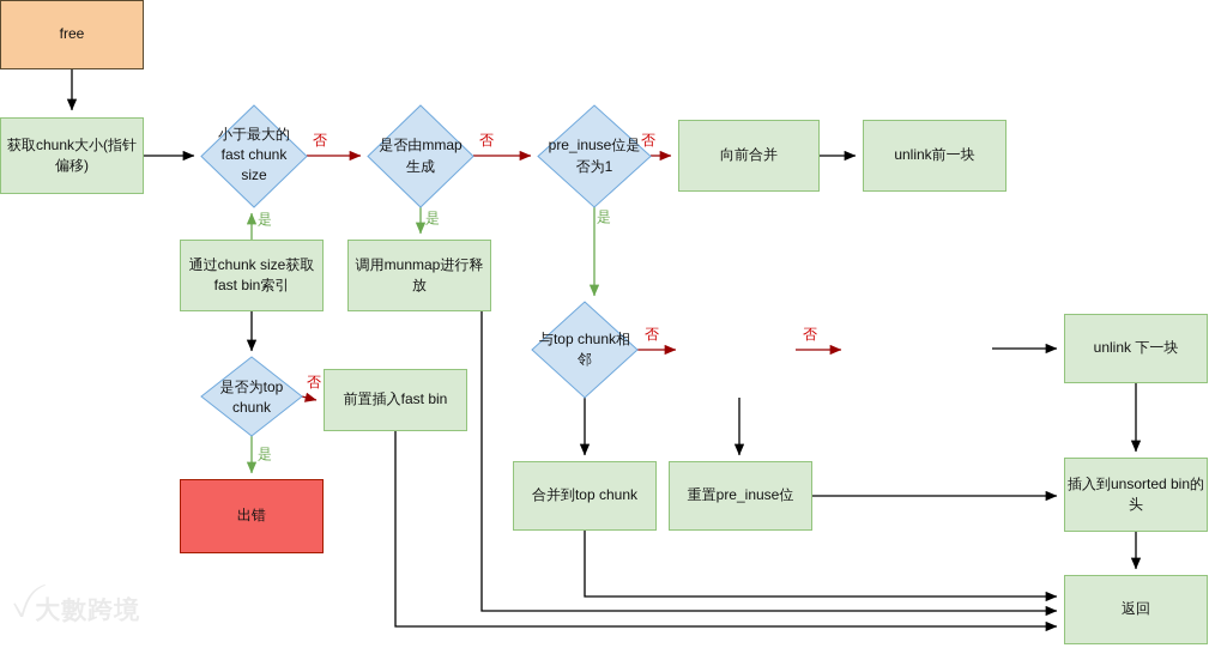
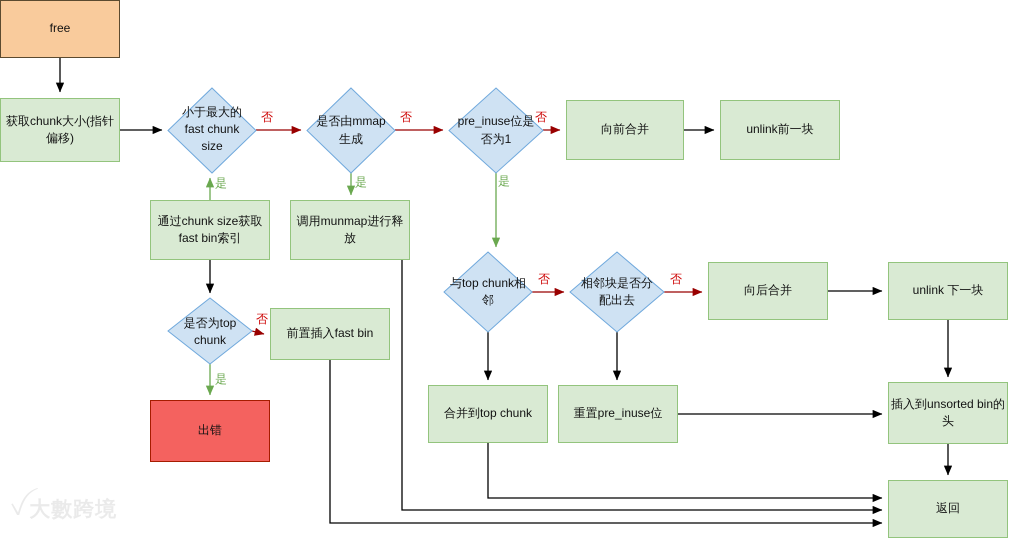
  free
  获取chunk大小(指针
  偏移)
  小于最大的
  fast chunk
  size
  是否由mmap
  生成
  pre_inuse位是
  否为1
  向前合并
  unlink前一块
  通过chunk size获取
  fast bin索引
  调用munmap进行释
  放
  是否为top
  chunk
  前置插入fast bin
  出错
  与top chunk相
  邻
+ 相邻块是否分
+ 配出去
+ 向后合并
  unlink 下一块
  合并到top chunk
  重置pre_inuse位
  插入到unsorted bin的
  头
  返回
  否
  是
  否
  是
  否
  是
  否
  是
  否
  否
